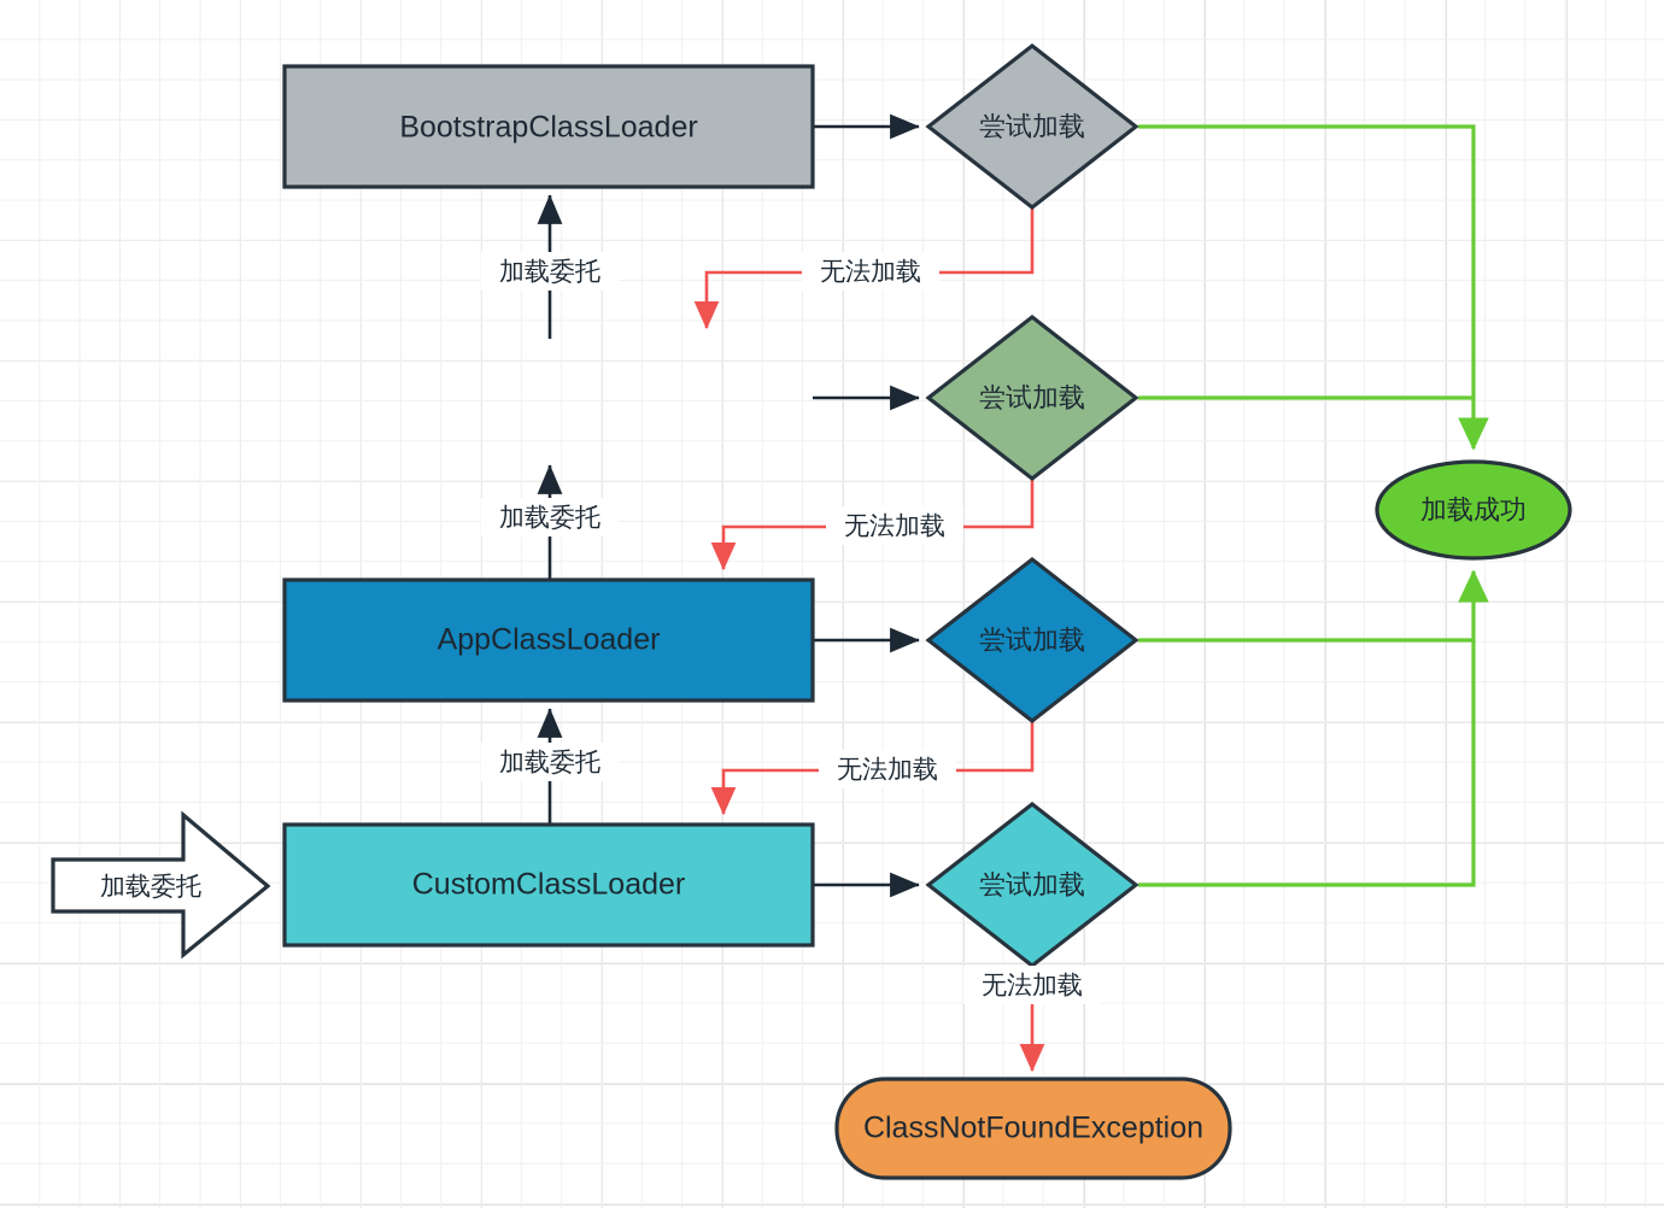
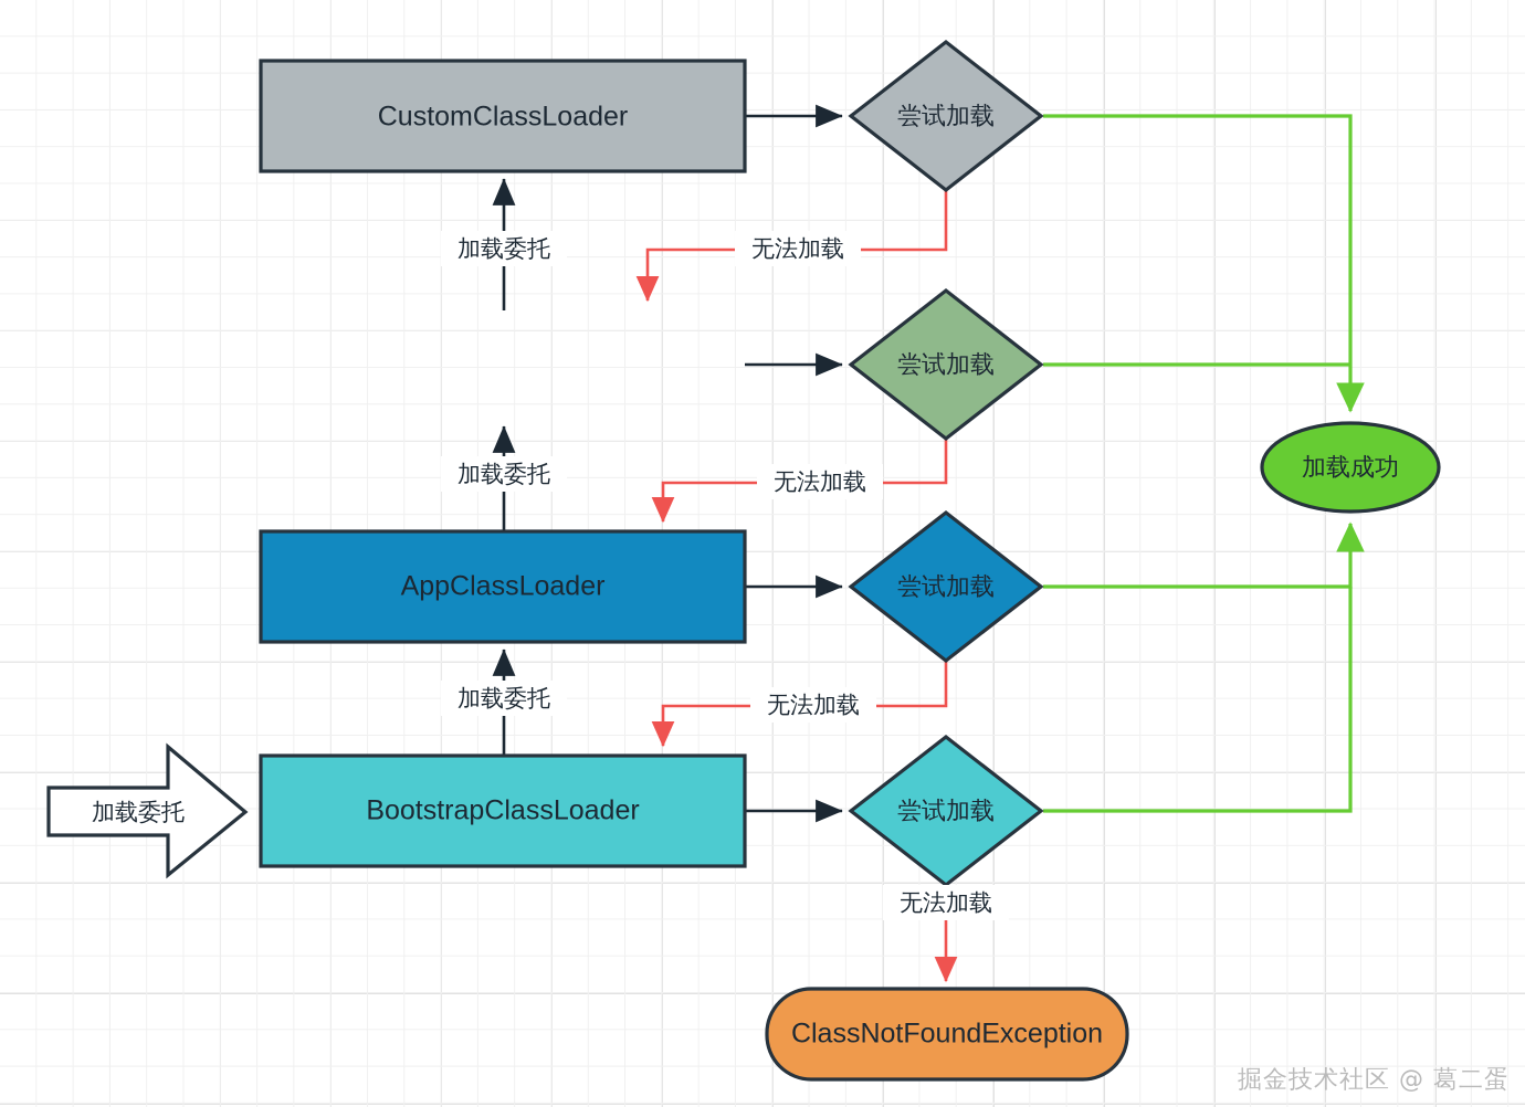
- BootstrapClassLoader
+ CustomClassLoader
  AppClassLoader
- CustomClassLoader
+ BootstrapClassLoader
  尝试加载
  尝试加载
  尝试加载
  尝试加载
  加载成功
  ClassNotFoundException
  加载委托
  加载委托
  加载委托
  加载委托
  无法加载
  无法加载
  无法加载
  无法加载
+ 掘金技术社区 @ 葛二蛋
